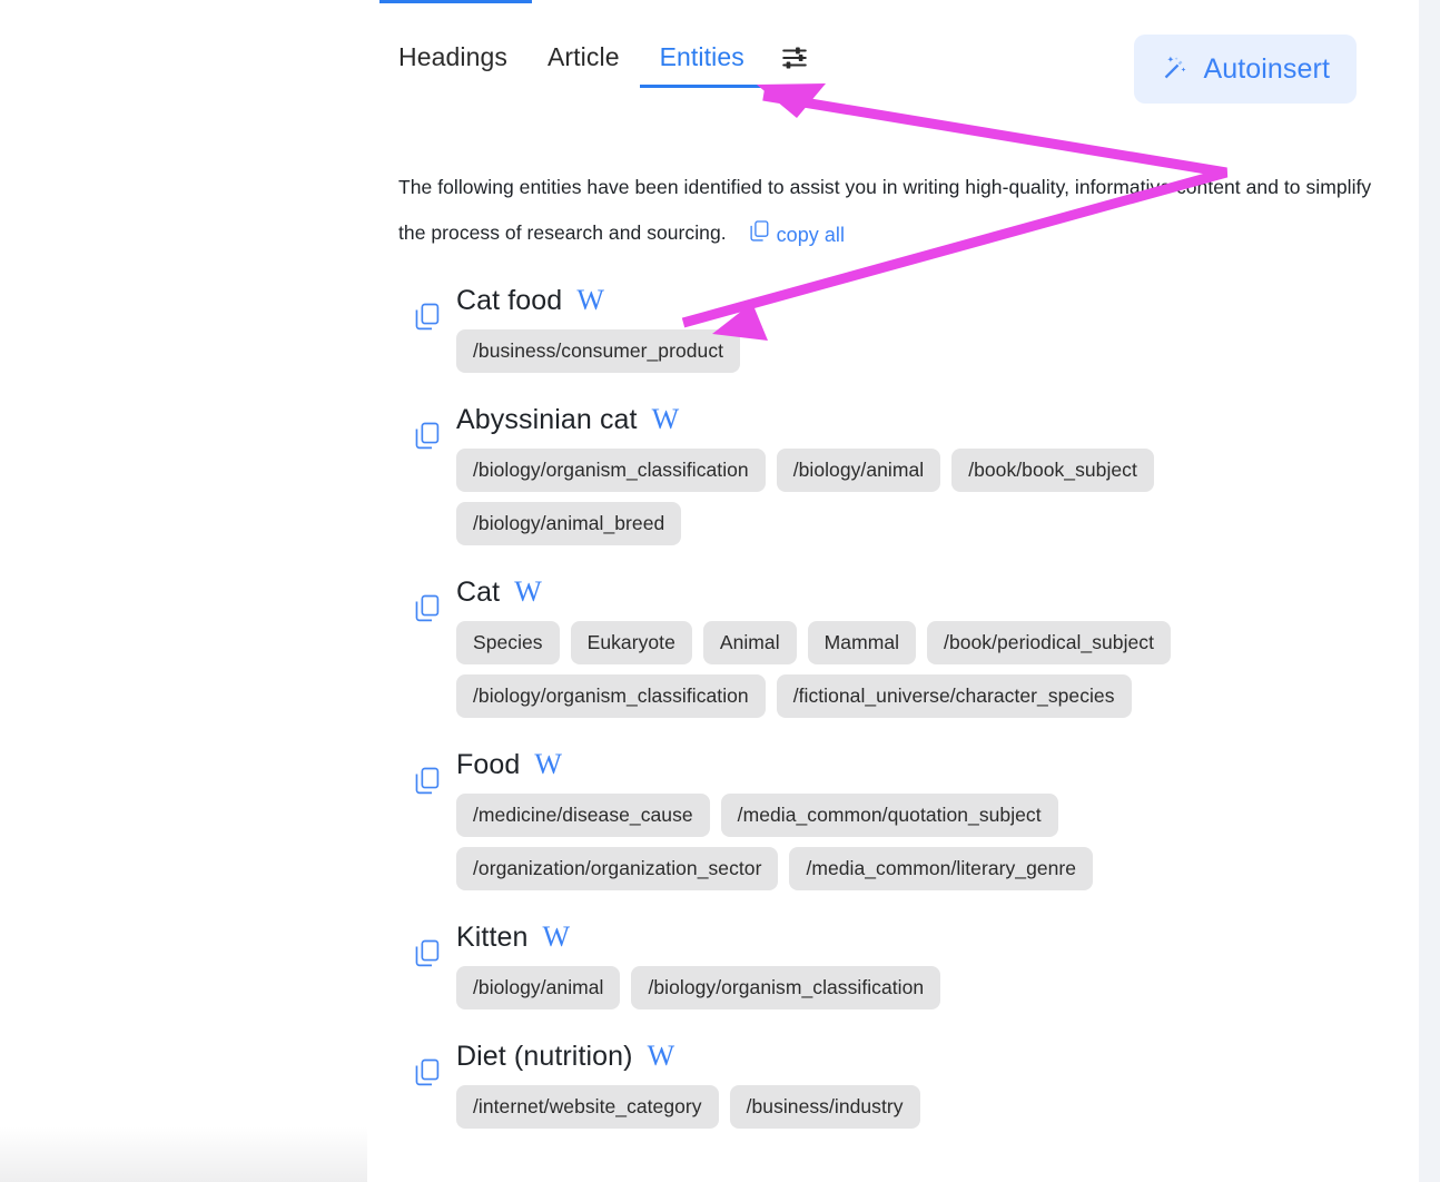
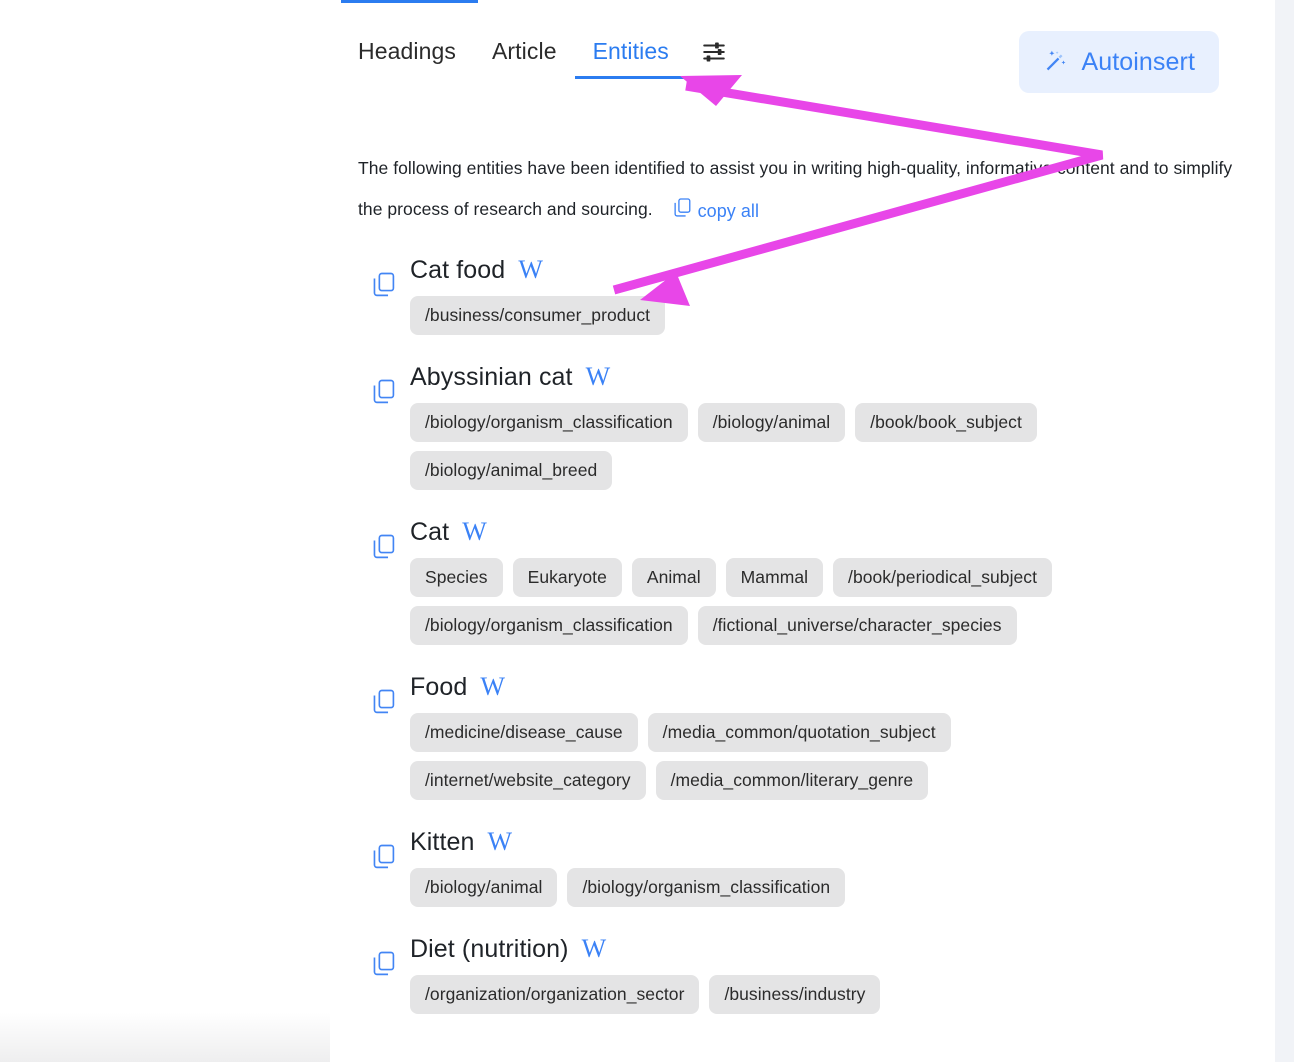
  Headings
  Article
  Entities
  Autoinsert
  The following entities have been identified to assist you in writing high-quality, informativntent and to simplify the process of research and sourcing.
  copy all
  Cat food
  W
  /business/consumer_product
  Abyssinian cat
  W
  /biology/organism_classification
  /biology/animal
  /book/book_subject
  /biology/animal_breed
  Cat
  W
  Species
  Eukaryote
  Animal
  Mammal
  /book/periodical_subject
  /biology/organism_classification
  /fictional_universe/character_species
  Food
  W
  /medicine/disease_cause
  /media_common/quotation_subject
- /organization/organization_sector
+ /internet/website_category
  /media_common/literary_genre
  Kitten
  W
  /biology/animal
  /biology/organism_classification
  Diet (nutrition)
  W
- /internet/website_category
+ /organization/organization_sector
  /business/industry
